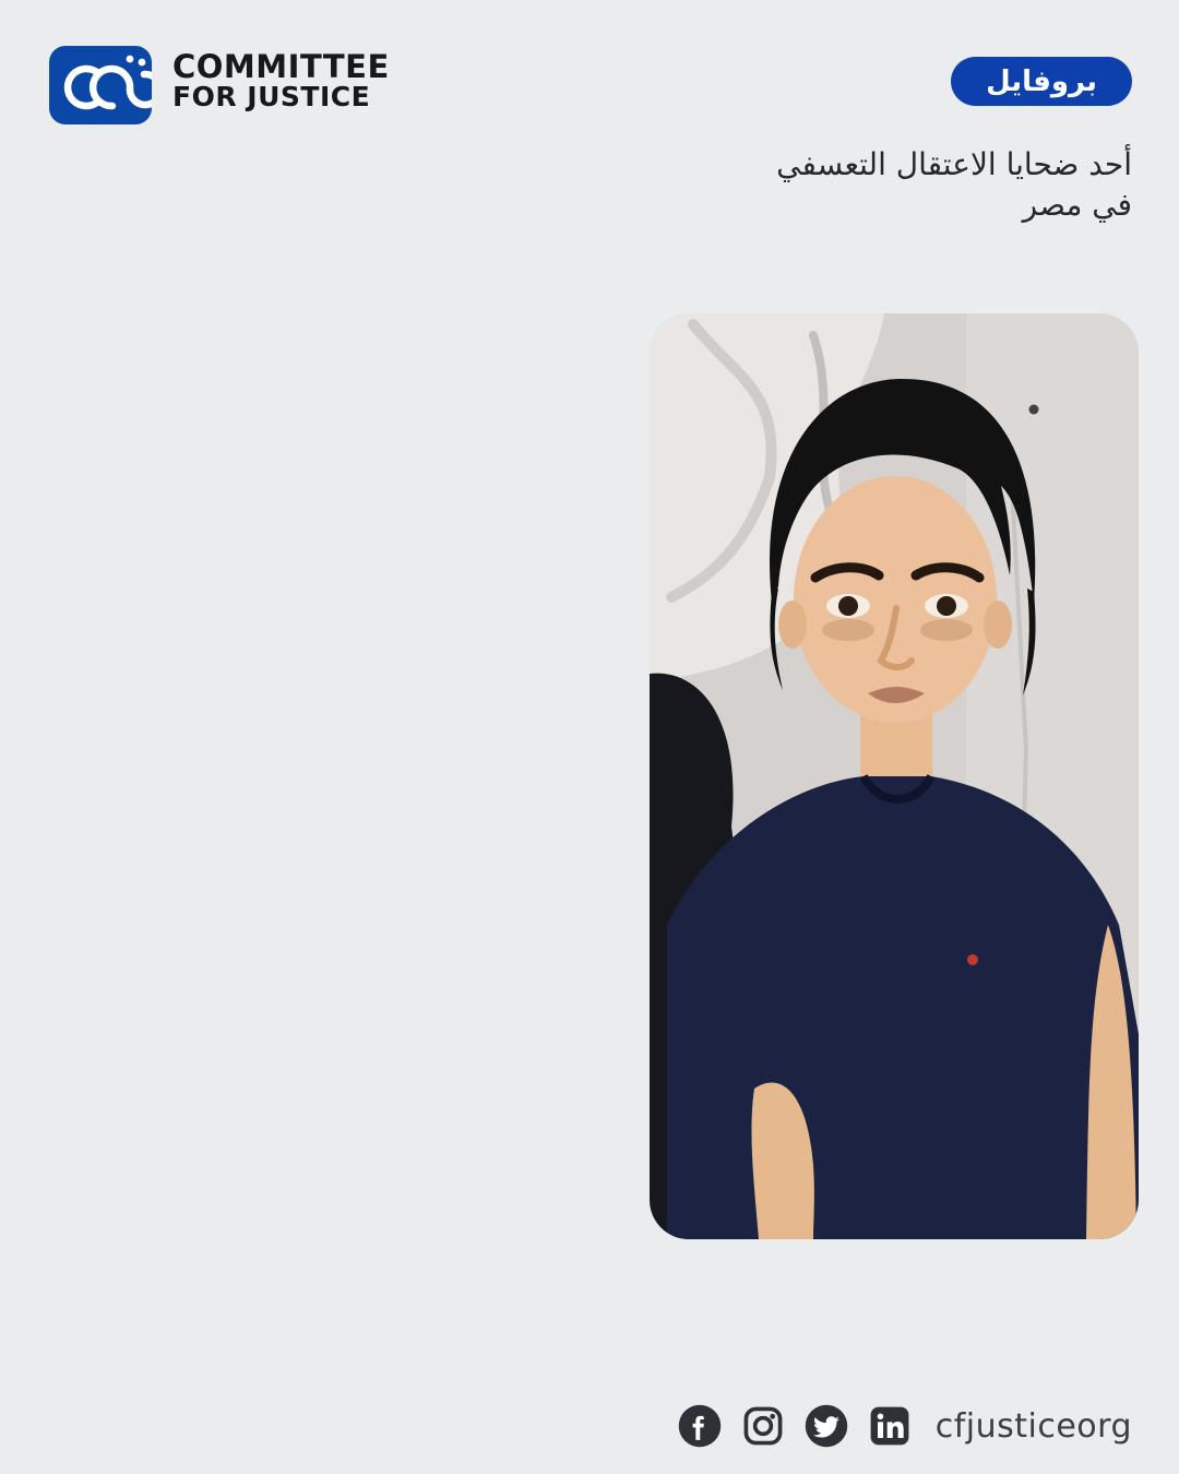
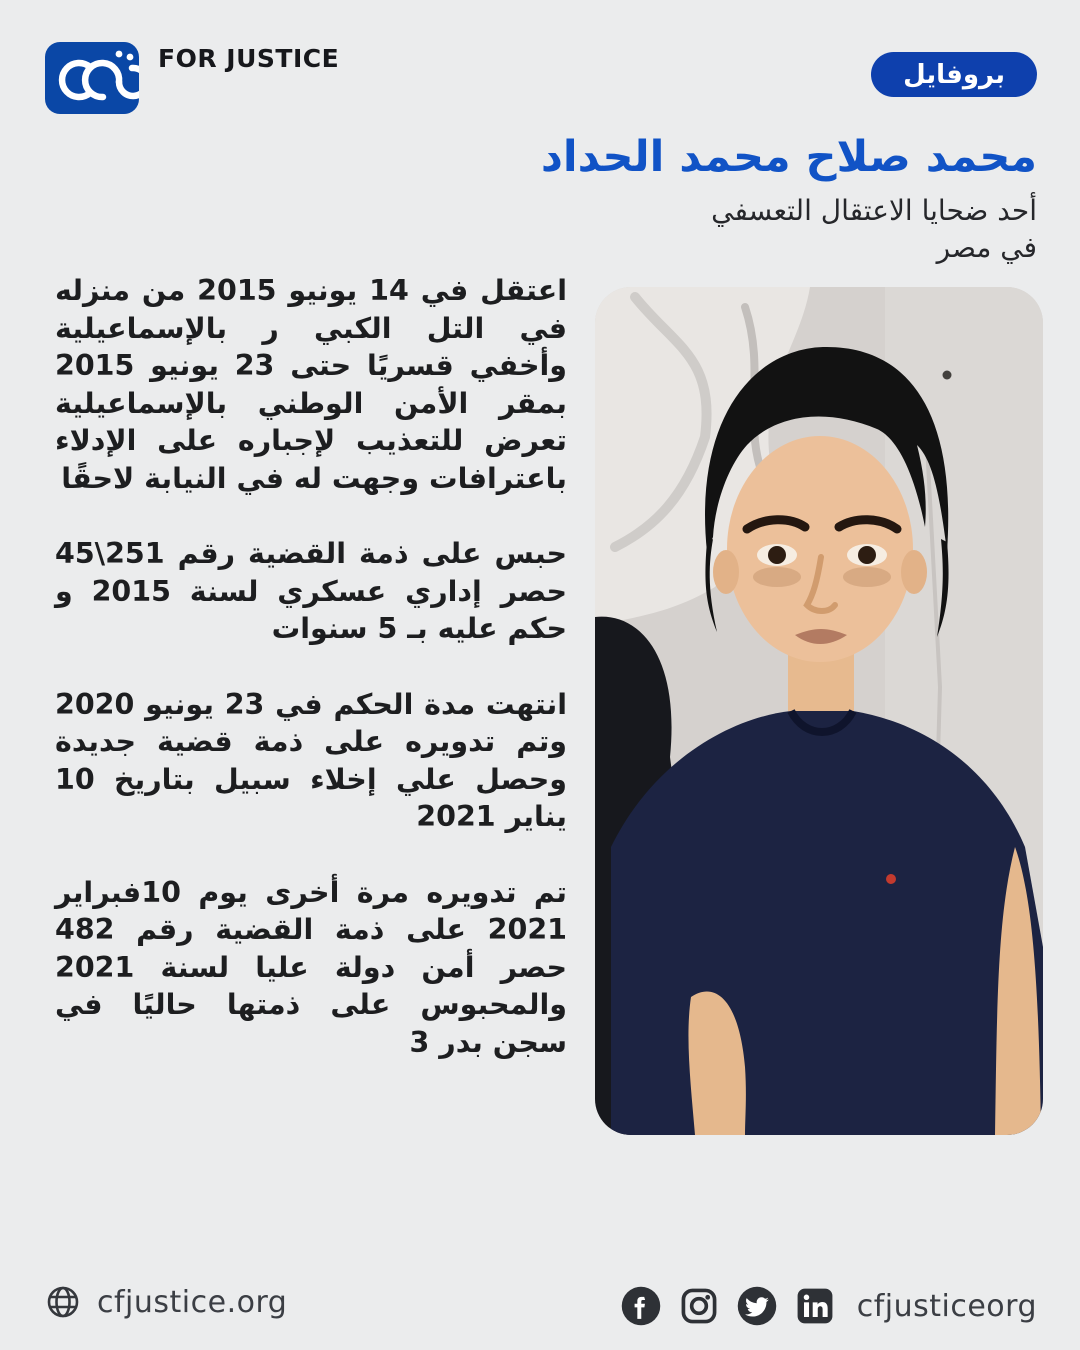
- COMMITTEE
  FOR JUSTICE
  بروفايل
+ محمد صلاح محمد الحداد
  أحد ضحايا الاعتقال التعسفي
  في مصر
+ اعتقل في 14 يونيو 2015 من منزله في التل الكبي ر بالإسماعيلية وأخفي قسريًا حتى 23 يونيو 2015 بمقر الأمن الوطني بالإسماعيلية تعرض للتعذيب لإجباره على الإدلاء باعترافات وجهت له في النيابة لاحقًا
+ حبس على ذمة القضية رقم 251\45 حصر إداري عسكري لسنة 2015 و حكم عليه بـ 5 سنوات
+ انتهت مدة الحكم في 23 يونيو 2020 وتم تدويره على ذمة قضية جديدة وحصل علي إخلاء سبيل بتاريخ 10 يناير 2021
+ تم تدويره مرة أخرى يوم 10فبراير 2021 على ذمة القضية رقم 482 حصر أمن دولة عليا لسنة 2021 والمحبوس على ذمتها حاليًا في سجن بدر 3
+ cfjustice.org
  cfjusticeorg
